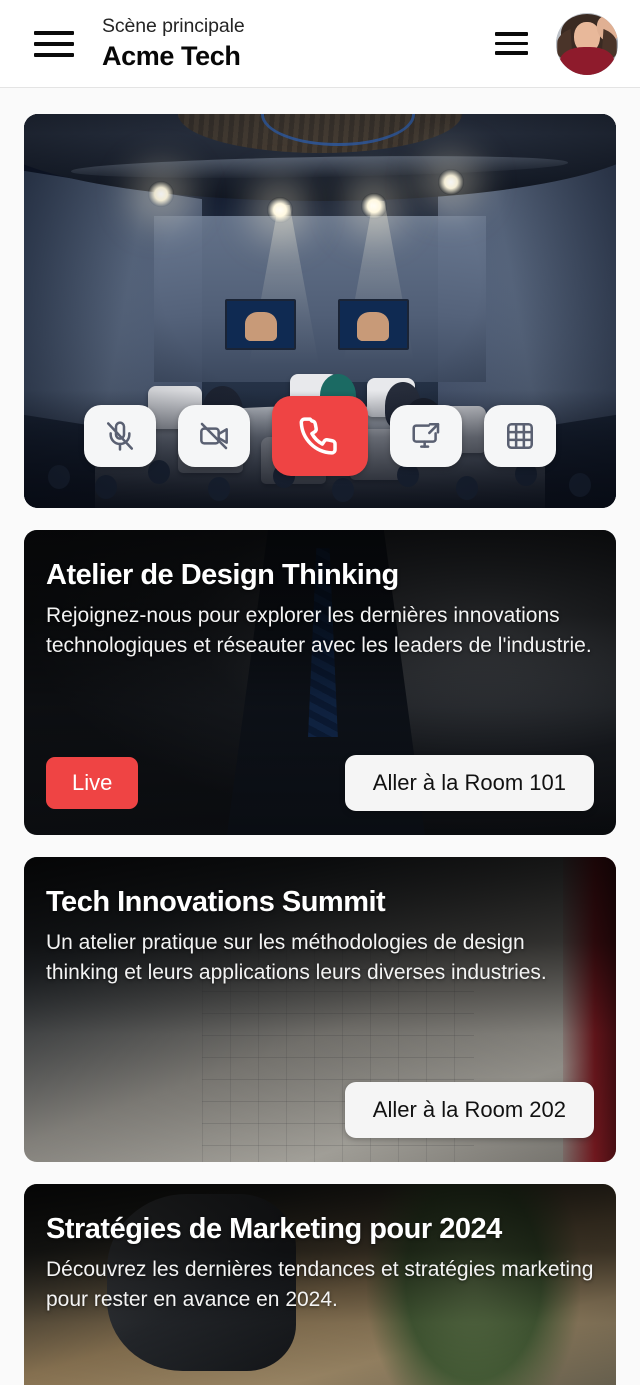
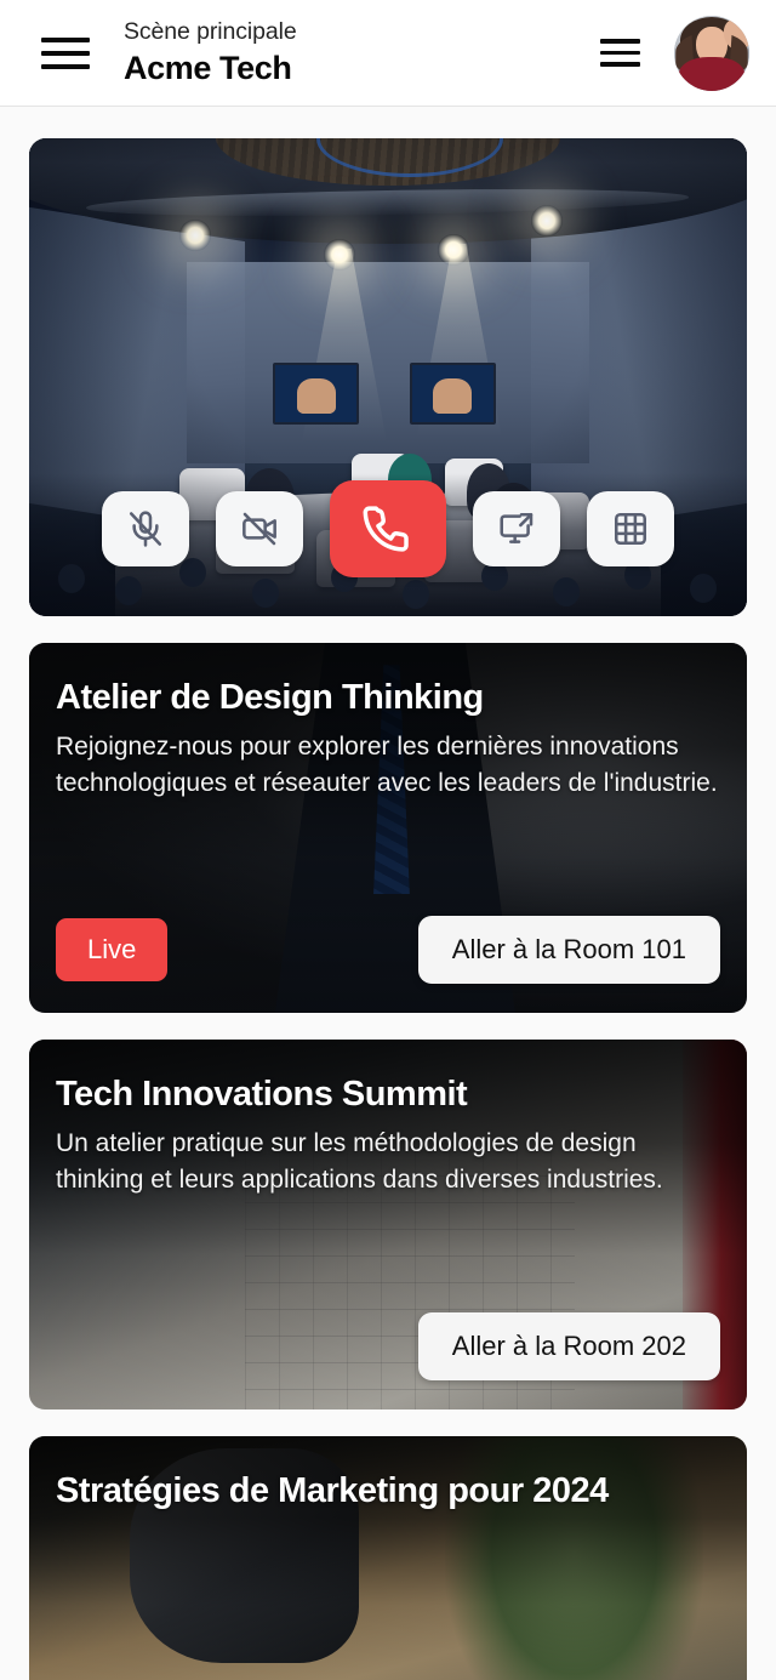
  Scène principale
  Acme Tech
  Atelier de Design Thinking
  Rejoignez-nous pour explorer les dernières innovations technologiques et réseauter avec les leaders de l'industrie.
  Live
  Aller à la Room 101
  Tech Innovations Summit
- Un atelier pratique sur les méthodologies de design thinking et leurs applications leurs diverses industries.
+ Un atelier pratique sur les méthodologies de design thinking et leurs applications dans diverses industries.
  Aller à la Room 202
  Stratégies de Marketing pour 2024
- Découvrez les dernières tendances et stratégies marketing pour rester en avance en 2024.
